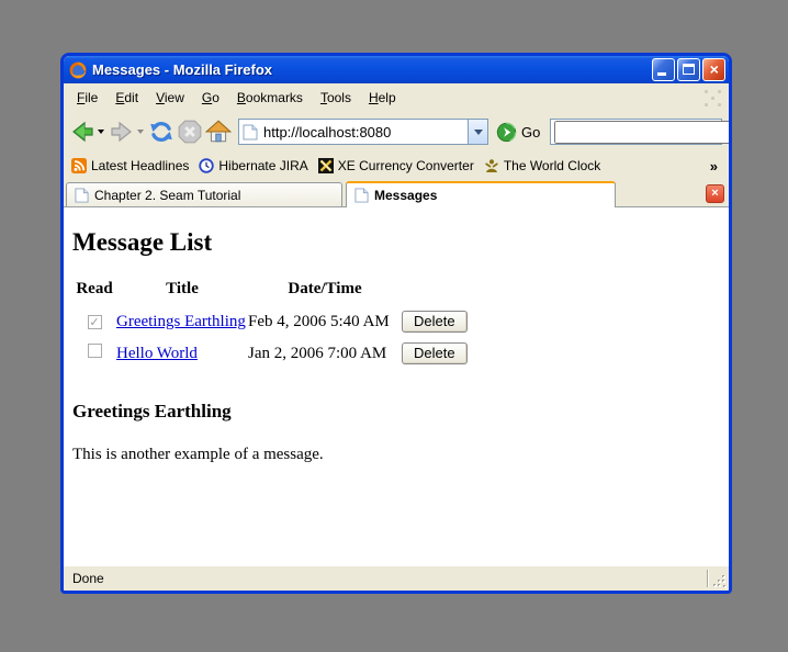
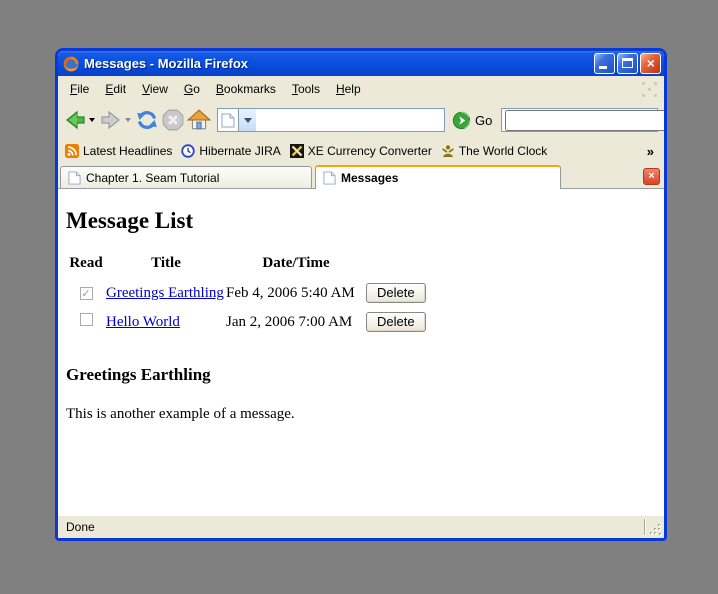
  Messages - Mozilla Firefox
  ×
  File
  Edit
  View
  Go
  Bookmarks
  Tools
  Help
- http://localhost:8080
  Go
  Latest Headlines
  Hibernate JIRA
  XE Currency Converter
  The World Clock
  »
- Chapter 2. Seam Tutorial
+ Chapter 1. Seam Tutorial
  Messages
  ×
  Message List
  Read	Title	Date/Time
  ✓	Greetings Earthling	Feb 4, 2006 5:40 AM	Delete
  	Hello World	Jan 2, 2006 7:00 AM	Delete
  Greetings Earthling
  This is another example of a message.
  Done
